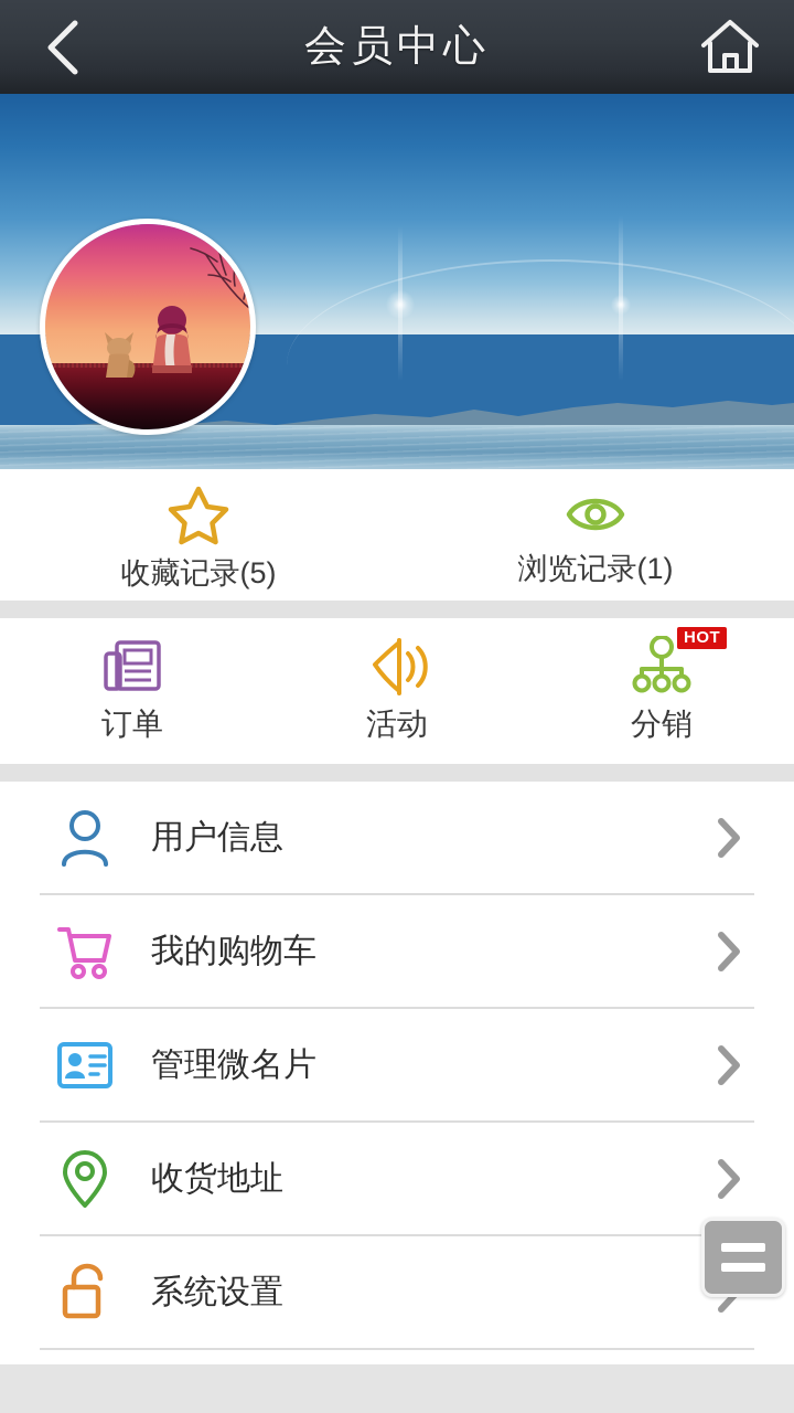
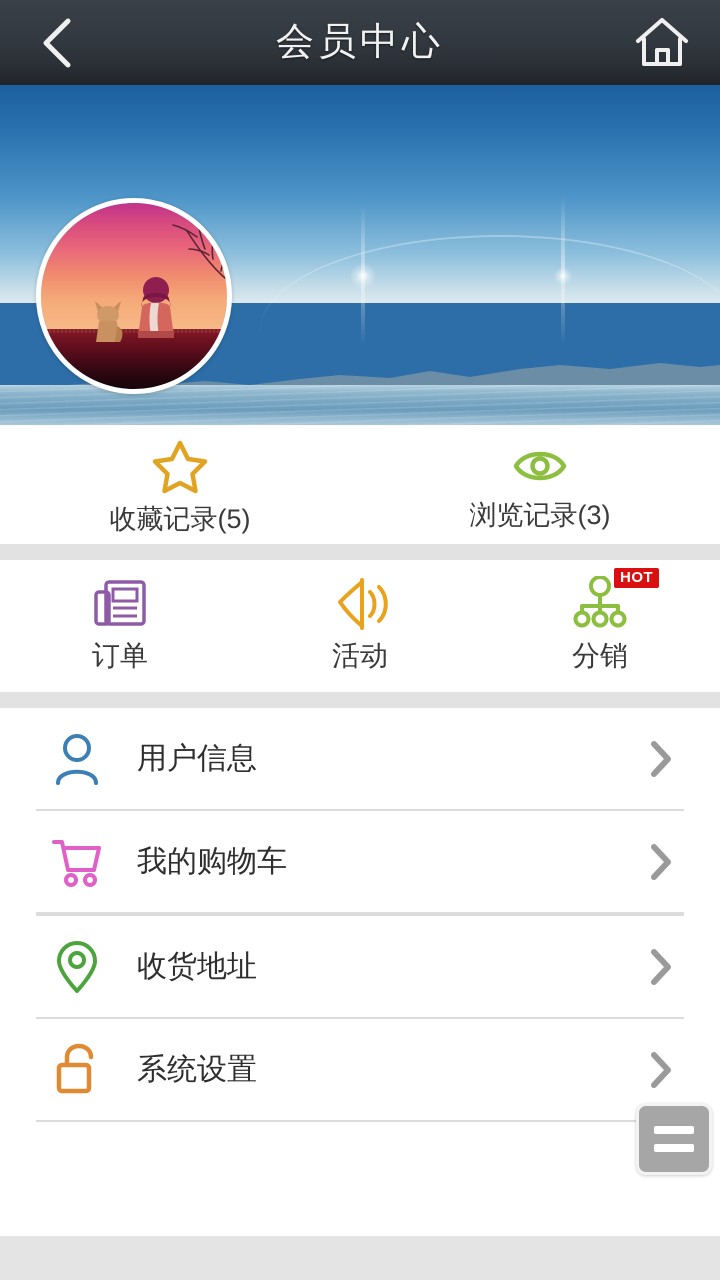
  会员中心
  收藏记录(5)
- 浏览记录(1)
+ 浏览记录(3)
  订单
  活动
  HOT
  分销
  用户信息
  我的购物车
- 管理微名片
  收货地址
  系统设置
